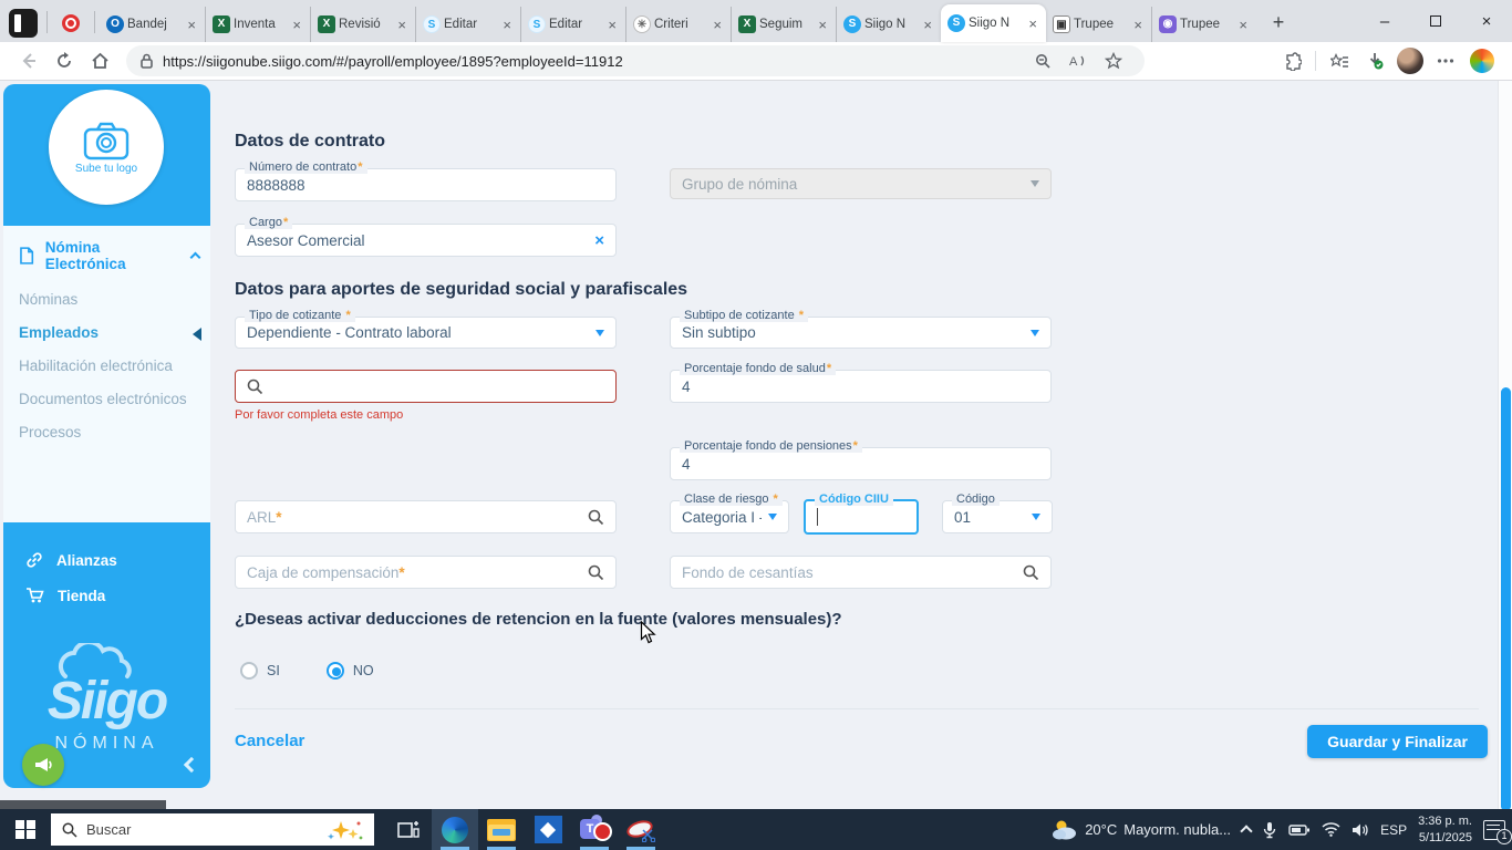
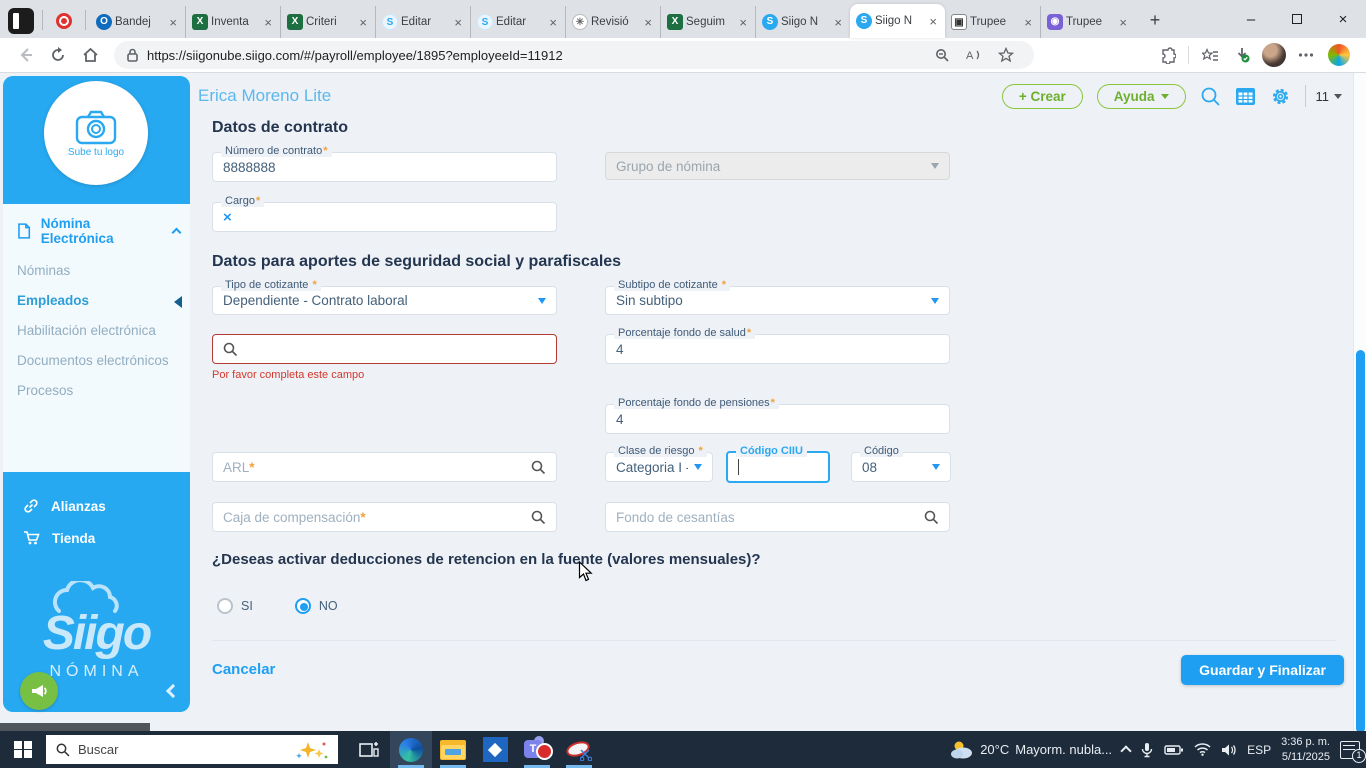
  Bandej
  ×
  Inventa
  ×
- Revisió
+ Criteri
  ×
  Editar
  ×
  Editar
  ×
- Criteri
+ Revisió
  ×
  Seguim
  ×
  Siigo N
  ×
  Siigo N
  ×
  Trupee
  ×
  Trupee
  ×
  +
  –
  ×
  https://siigonube.siigo.com/#/payroll/employee/1895?employeeId=11912
  A
  Sube tu logo
  Nómina Electrónica
  Nóminas
  Empleados
  Habilitación electrónica
  Documentos electrónicos
  Procesos
  Alianzas
  Tienda
  Siigo
  NÓMINA
+ Erica Moreno Lite
+ + Crear
+ Ayuda
+ 11
  Datos de contrato
  Número de contrato*
  8888888
  Grupo de nómina
  Cargo*
- Asesor Comercial
  ×
  Datos para aportes de seguridad social y parafiscales
  Tipo de cotizante *
  Dependiente - Contrato laboral
  Subtipo de cotizante *
  Sin subtipo
  Por favor completa este campo
  Porcentaje fondo de salud*
  4
  Porcentaje fondo de pensiones*
  4
  ARL*
  Clase de riesgo *
  Categoria I
  Código CIIU
  Código
- 01
+ 08
  Caja de compensación*
  Fondo de cesantías
  ¿Deseas activar deducciones de retencion en la fuente (valores mensuales)?
  SI
  NO
  Cancelar
  Guardar y Finalizar
  Buscar
  T
  20°C
  Mayorm. nubla...
  ESP
  3:36 p. m.
  5/11/2025
  1
